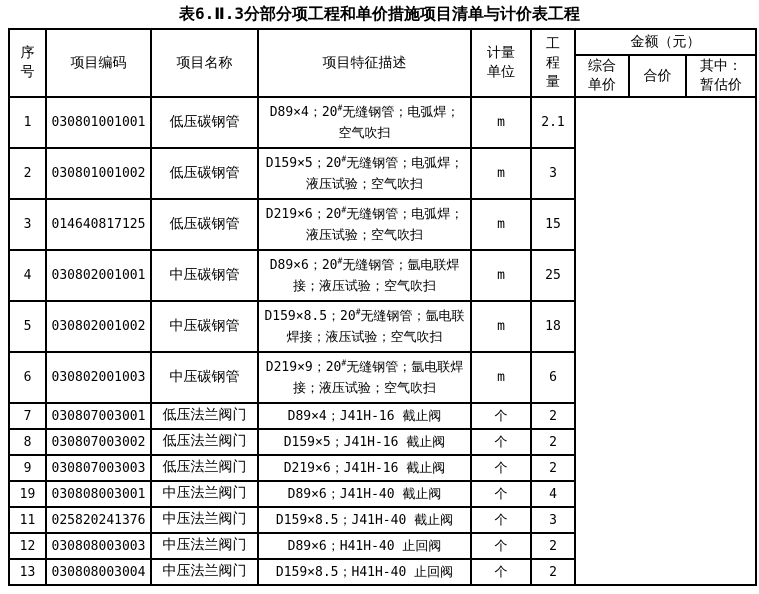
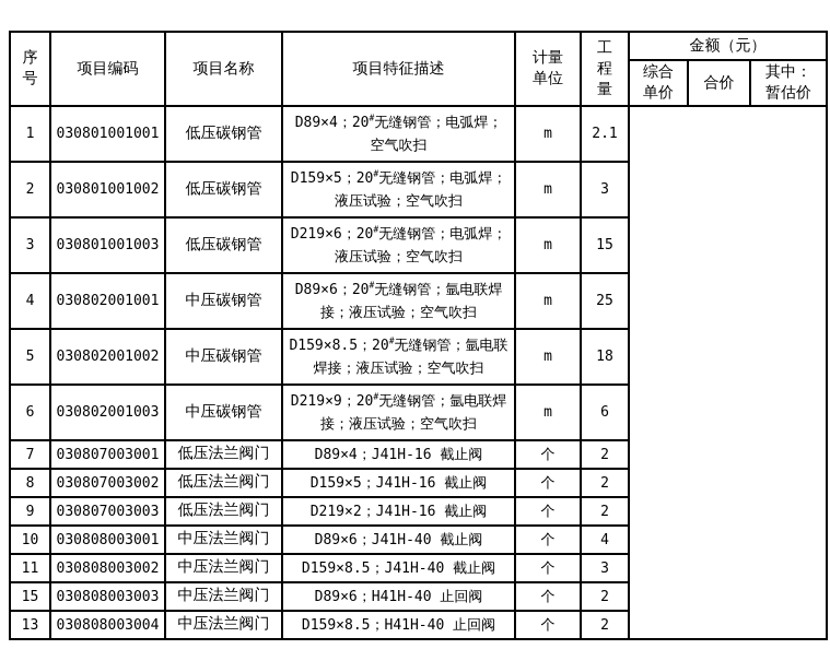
- 表6.Ⅱ.3分部分项工程和单价措施项目清单与计价表工程
  序 号	项目编码	项目名称	项目特征描述	计量 单位	工 程 量	金额（元）
  综合 单价	合价	其中： 暂估价
  1	030801001001	低压碳钢管	D89×4；20#无缝钢管；电弧焊；空气吹扫	m	2.1
  2	030801001002	低压碳钢管	D159×5；20#无缝钢管；电弧焊；液压试验；空气吹扫	m	3
- 3	014640817125	低压碳钢管	D219×6；20#无缝钢管；电弧焊；液压试验；空气吹扫	m	15
+ 3	030801001003	低压碳钢管	D219×6；20#无缝钢管；电弧焊；液压试验；空气吹扫	m	15
  4	030802001001	中压碳钢管	D89×6；20#无缝钢管；氩电联焊接；液压试验；空气吹扫	m	25
  5	030802001002	中压碳钢管	D159×8.5；20#无缝钢管；氩电联焊接；液压试验；空气吹扫	m	18
  6	030802001003	中压碳钢管	D219×9；20#无缝钢管；氩电联焊接；液压试验；空气吹扫	m	6
  7	030807003001	低压法兰阀门	D89×4；J41H-16 截止阀	个	2
  8	030807003002	低压法兰阀门	D159×5；J41H-16 截止阀	个	2
- 9	030807003003	低压法兰阀门	D219×6；J41H-16 截止阀	个	2
+ 9	030807003003	低压法兰阀门	D219×2；J41H-16 截止阀	个	2
- 19	030808003001	中压法兰阀门	D89×6；J41H-40 截止阀	个	4
+ 10	030808003001	中压法兰阀门	D89×6；J41H-40 截止阀	个	4
- 11	025820241376	中压法兰阀门	D159×8.5；J41H-40 截止阀	个	3
+ 11	030808003002	中压法兰阀门	D159×8.5；J41H-40 截止阀	个	3
- 12	030808003003	中压法兰阀门	D89×6；H41H-40 止回阀	个	2
+ 15	030808003003	中压法兰阀门	D89×6；H41H-40 止回阀	个	2
  13	030808003004	中压法兰阀门	D159×8.5；H41H-40 止回阀	个	2
